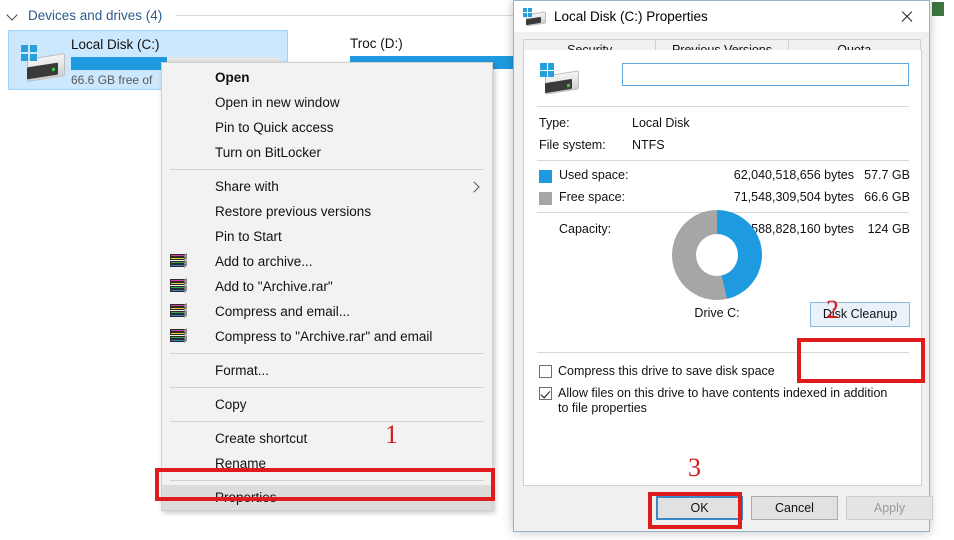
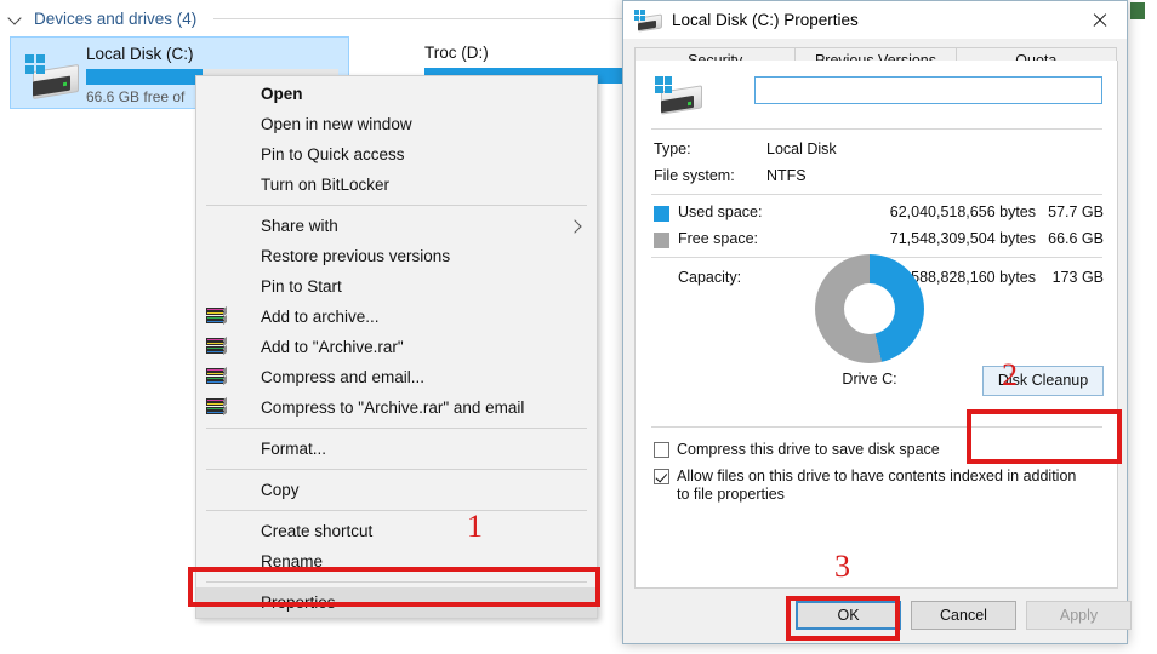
  Devices and drives (4)
  Local Disk (C:)
  66.6 GB free of
  Troc (D:)
  Open
  Open in new window
  Pin to Quick access
  Turn on BitLocker
  Share with
  Restore previous versions
  Pin to Start
  Add to archive...
  Add to "Archive.rar"
  Compress and email...
  Compress to "Archive.rar" and email
  Format...
  Copy
  Create shortcut
  Rename
  Properties
  Local Disk (C:) Properties
  Type:
  Local Disk
  File system:
  NTFS
  Used space:
  62,040,518,656 bytes
  57.7 GB
  Free space:
  71,548,309,504 bytes
  66.6 GB
  Capacity:
  588,828,160 bytes
- 124 GB
+ 173 GB
  Drive C:
  Disk Cleanup
  Compress this drive to save disk space
  Allow files on this drive to have contents indexed in addition to file properties
  OK
  Cancel
  Apply
  1
  2
  3
